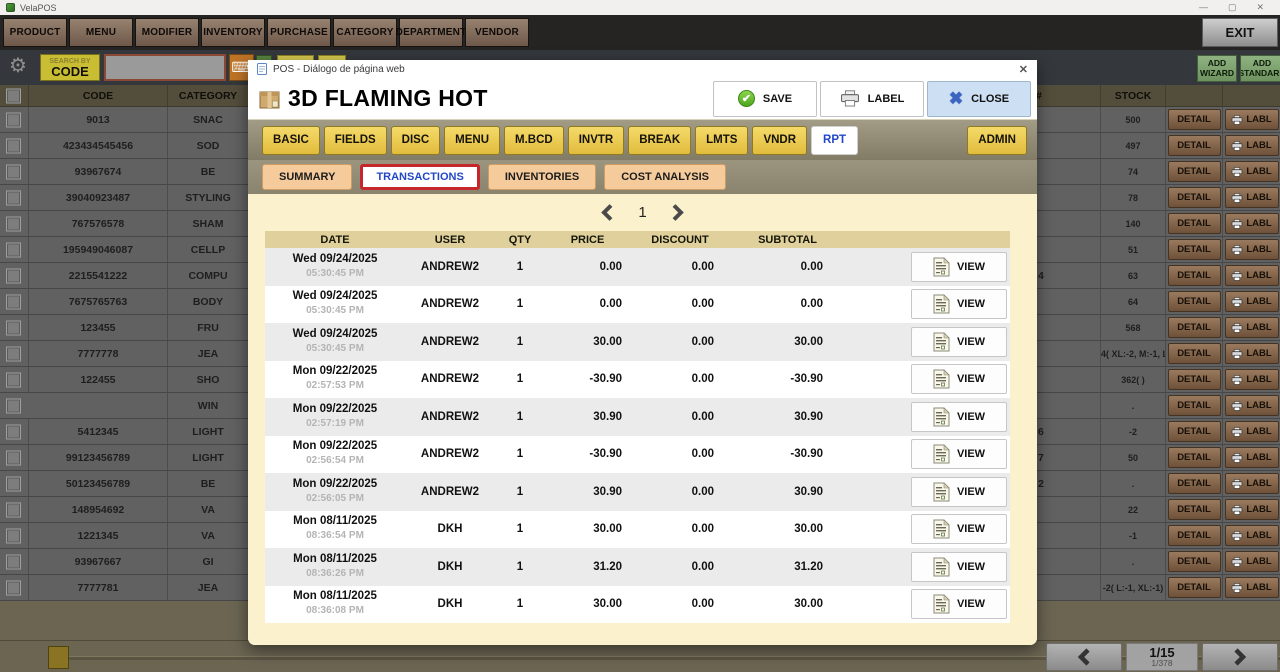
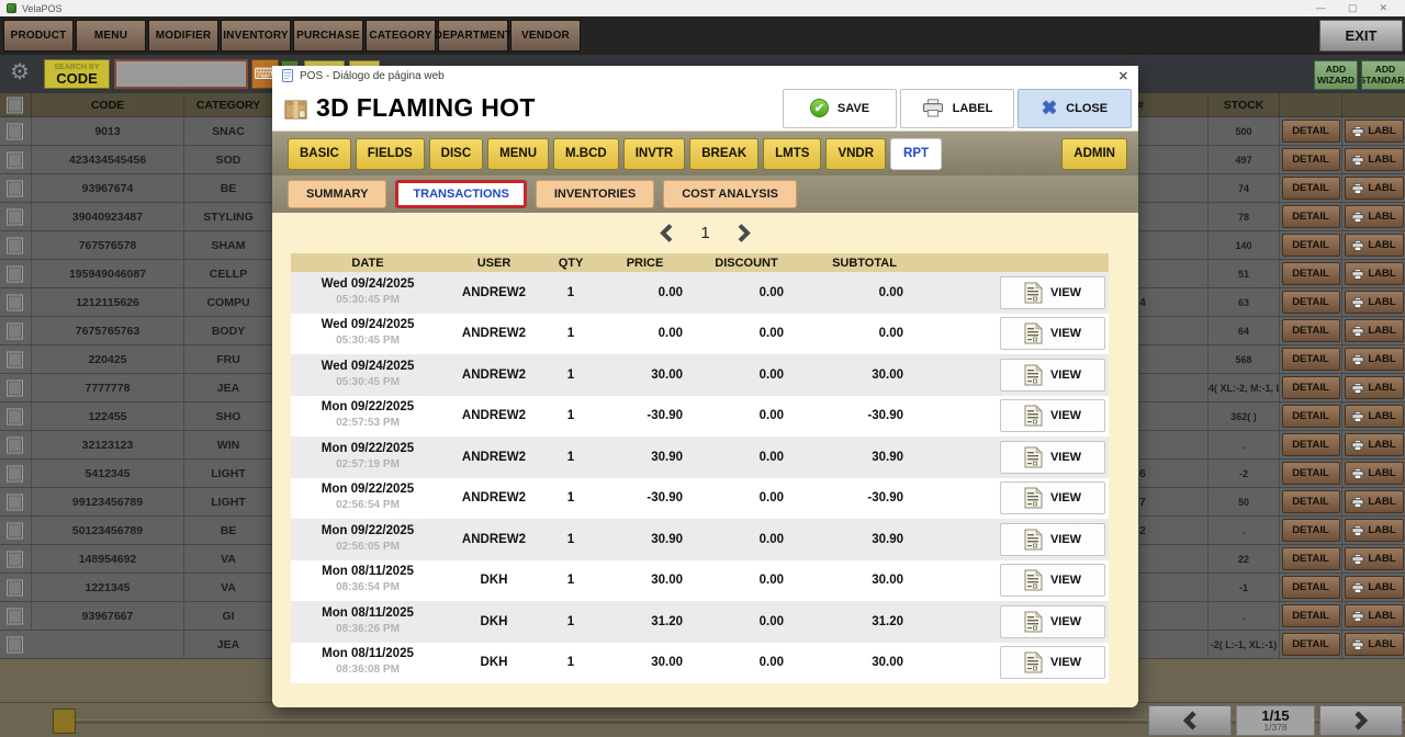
  VelaPOS
  —
  ▢
  ✕
  PRODUCT
  MENU
  MODIFIER
  INVENTORY
  PURCHASE
  CATEGORY
  DEPARTMENT
  VENDOR
  EXIT
  ⚙
  CODE
  ⌨
  ADD WIZARD
  ADD STANDAR
  CODE
  CATEGORY
  #
  STOCK
  9013
  SNAC
  500
  DETAIL
  LABL
  423434545456
  SOD
  497
  DETAIL
  LABL
  93967674
  BE
  74
  DETAIL
  LABL
  39040923487
  STYLING
  78
  DETAIL
  LABL
  767576578
  SHAM
  140
  DETAIL
  LABL
  195949046087
  CELLP
  51
  DETAIL
  LABL
- 2215541222
+ 1212115626
  COMPU
  4
  63
  DETAIL
  LABL
  7675765763
  BODY
  64
  DETAIL
  LABL
- 123455
+ 220425
  FRU
  568
  DETAIL
  LABL
  7777778
  JEA
  -4( XL:-2, M:-1,
  DETAIL
  LABL
  122455
  SHO
  362( )
  DETAIL
  LABL
+ 32123123
  WIN
  .
  DETAIL
  LABL
  5412345
  LIGHT
  6
  -2
  DETAIL
  LABL
  99123456789
  LIGHT
  7
  50
  DETAIL
  LABL
  50123456789
  BE
  2
  .
  DETAIL
  LABL
  148954692
  VA
  22
  DETAIL
  LABL
  1221345
  VA
  -1
  DETAIL
  LABL
  93967667
  GI
  .
  DETAIL
  LABL
- 7777781
  JEA
  -2( L:-1, XL:-1)
  DETAIL
  LABL
  1/15
  1/378
  POS - Diálogo de página web
  ✕
  3D FLAMING HOT
  ✔
  SAVE
  LABEL
  ✖
  CLOSE
  BASIC
  FIELDS
  DISC
  MENU
  M.BCD
  INVTR
  BREAK
  LMTS
  VNDR
  RPT
  ADMIN
  SUMMARY
  TRANSACTIONS
  INVENTORIES
  COST ANALYSIS
  1
  DATE
  USER
  QTY
  PRICE
  DISCOUNT
  SUBTOTAL
  Wed 09/24/2025
  05:30:45 PM
  ANDREW2
  1
  0.00
  0.00
  0.00
  VIEW
  Wed 09/24/2025
  05:30:45 PM
  ANDREW2
  1
  0.00
  0.00
  0.00
  VIEW
  Wed 09/24/2025
  05:30:45 PM
  ANDREW2
  1
  30.00
  0.00
  30.00
  VIEW
  Mon 09/22/2025
  02:57:53 PM
  ANDREW2
  1
  -30.90
  0.00
  -30.90
  VIEW
  Mon 09/22/2025
  02:57:19 PM
  ANDREW2
  1
  30.90
  0.00
  30.90
  VIEW
  Mon 09/22/2025
  02:56:54 PM
  ANDREW2
  1
  -30.90
  0.00
  -30.90
  VIEW
  Mon 09/22/2025
  02:56:05 PM
  ANDREW2
  1
  30.90
  0.00
  30.90
  VIEW
  Mon 08/11/2025
  08:36:54 PM
  DKH
  1
  30.00
  0.00
  30.00
  VIEW
  Mon 08/11/2025
  08:36:26 PM
  DKH
  1
  31.20
  0.00
  31.20
  VIEW
  Mon 08/11/2025
  08:36:08 PM
  DKH
  1
  30.00
  0.00
  30.00
  VIEW
